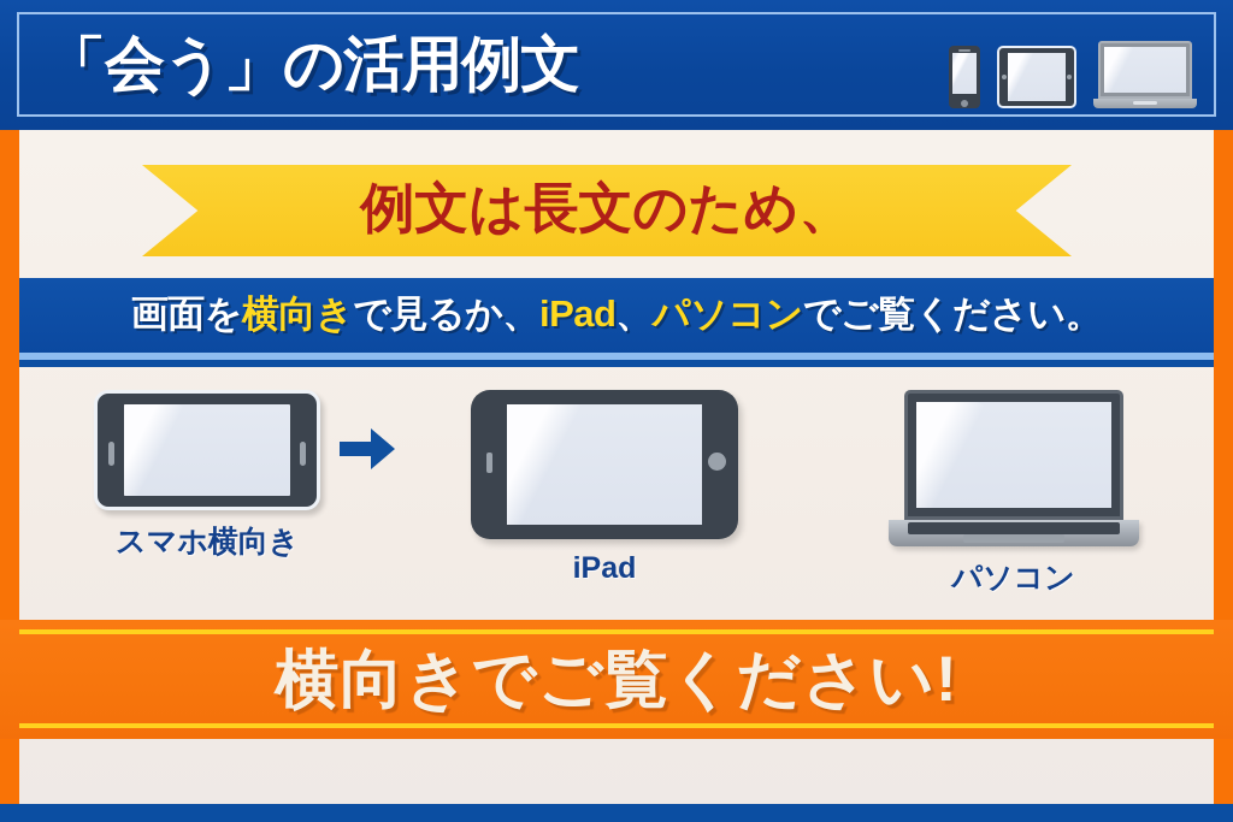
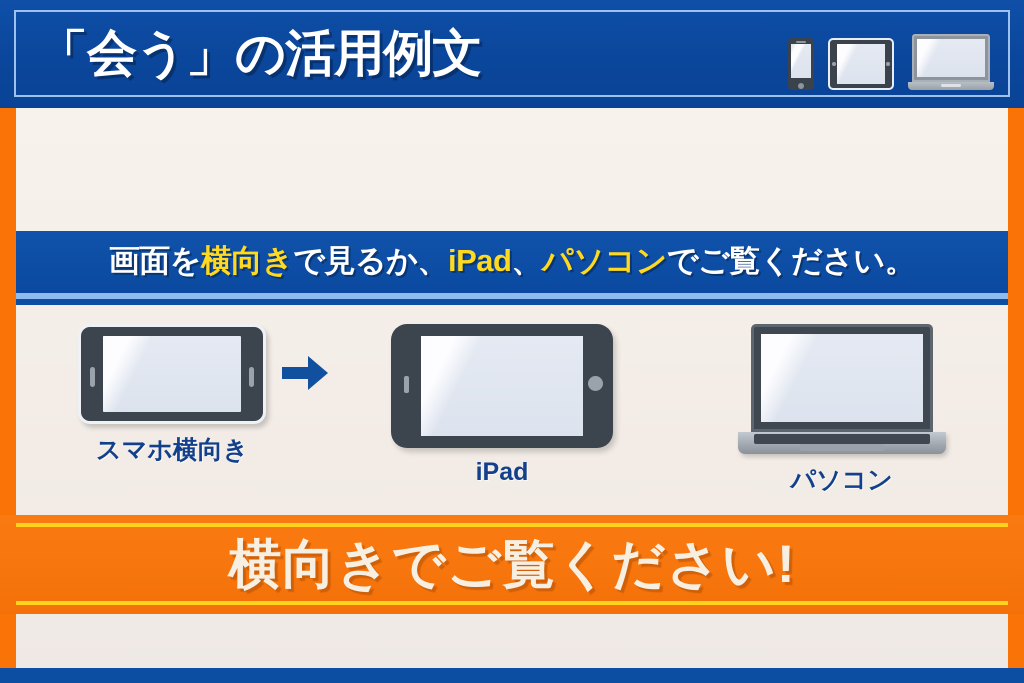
  「会う」の活用例文
- 例文は長文のため、
  画面を横向きで見るか、iPad、パソコンでご覧ください。
  スマホ横向き
  iPad
  パソコン
  横向きでご覧ください!
